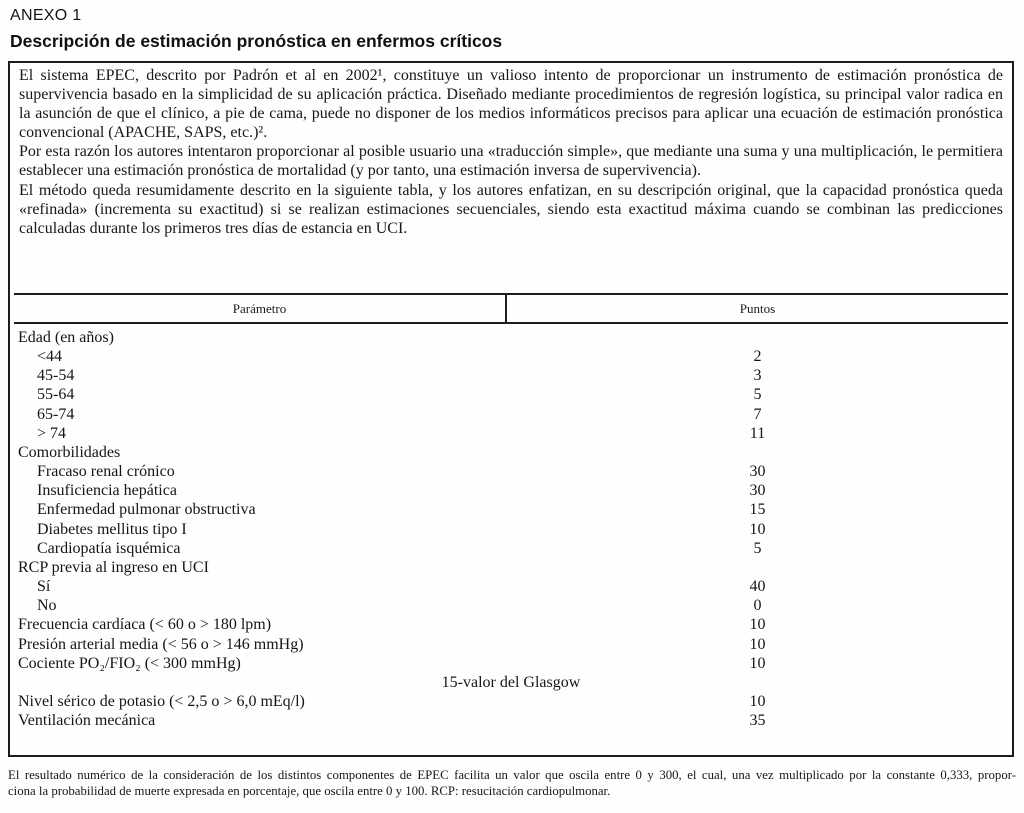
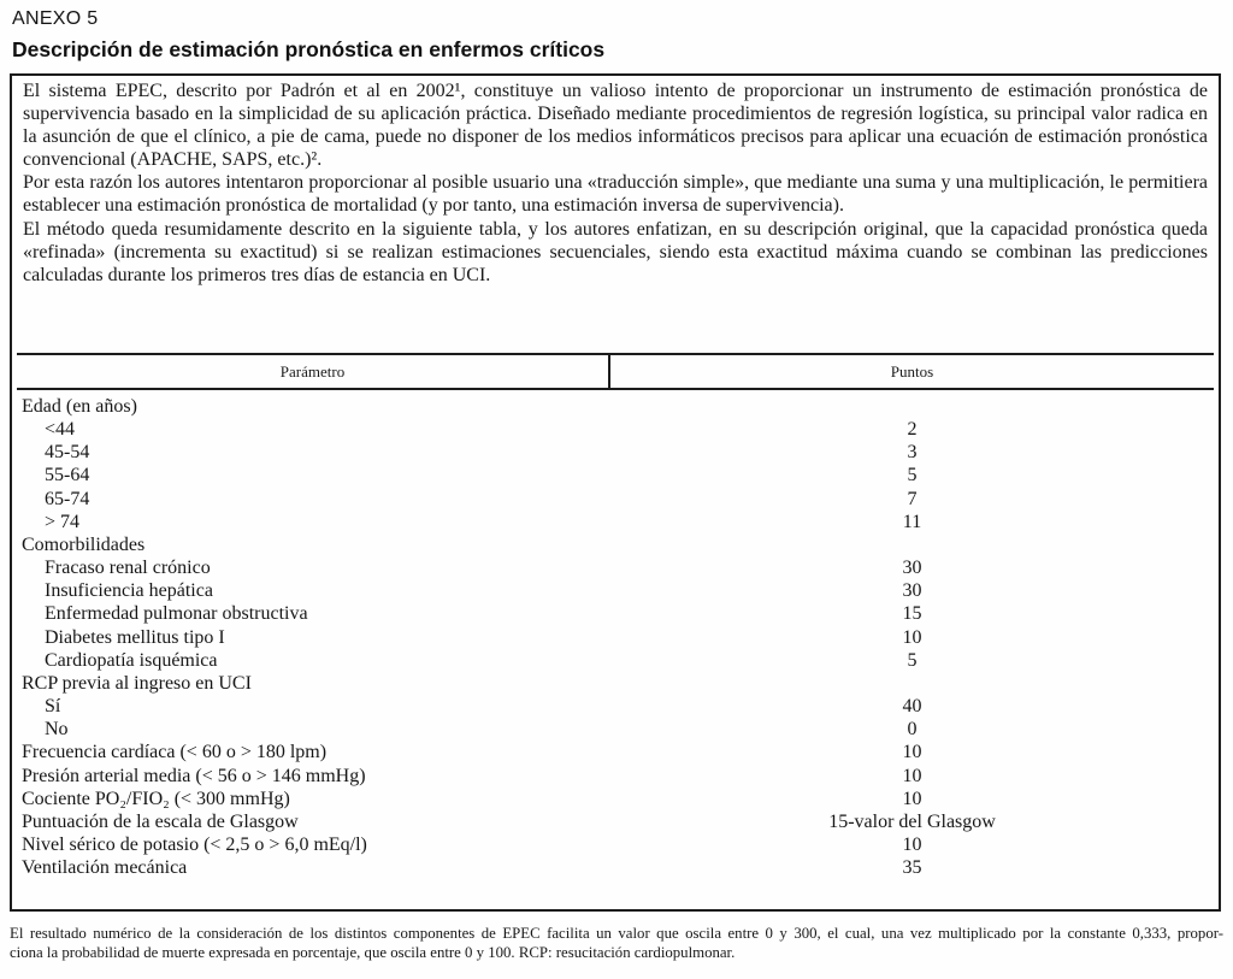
- ANEXO 1
+ ANEXO 5
  Descripción de estimación pronóstica en enfermos críticos
  El sistema EPEC, descrito por Padrón et al en 2002¹, constituye un valioso intento de proporcionar un instrumento de estimación pronóstica de supervivencia basado en la simplicidad de su aplicación práctica. Diseñado mediante procedimientos de regresión logística, su principal valor radica en la asunción de que el clínico, a pie de cama, puede no disponer de los medios informáticos precisos para aplicar una ecuación de estimación pronóstica convencional (APACHE, SAPS, etc.)².
  Por esta razón los autores intentaron proporcionar al posible usuario una «traducción simple», que mediante una suma y una multiplicación, le permitiera establecer una estimación pronóstica de mortalidad (y por tanto, una estimación inversa de supervivencia).
  El método queda resumidamente descrito en la siguiente tabla, y los autores enfatizan, en su descripción original, que la capacidad pronóstica queda «refinada» (incrementa su exactitud) si se realizan estimaciones secuenciales, siendo esta exactitud máxima cuando se combinan las predicciones calculadas durante los primeros tres días de estancia en UCI.
  Parámetro
  Puntos
  Edad (en años)
  <44
  2
  45-54
  3
  55-64
  5
  65-74
  7
  > 74
  11
  Comorbilidades
  Fracaso renal crónico
  30
  Insuficiencia hepática
  30
  Enfermedad pulmonar obstructiva
  15
  Diabetes mellitus tipo I
  10
  Cardiopatía isquémica
  5
  RCP previa al ingreso en UCI
  Sí
  40
  No
  0
  Frecuencia cardíaca (< 60 o > 180 lpm)
  10
  Presión arterial media (< 56 o > 146 mmHg)
  10
  Cociente PO₂/FIO₂ (< 300 mmHg)
  10
+ Puntuación de la escala de Glasgow
  15-valor del Glasgow
  Nivel sérico de potasio (< 2,5 o > 6,0 mEq/l)
  10
  Ventilación mecánica
  35
  El resultado numérico de la consideración de los distintos componentes de EPEC facilita un valor que oscila entre 0 y 300, el cual, una vez multiplicado por la constante 0,333, propor-
  ciona la probabilidad de muerte expresada en porcentaje, que oscila entre 0 y 100. RCP: resucitación cardiopulmonar.
